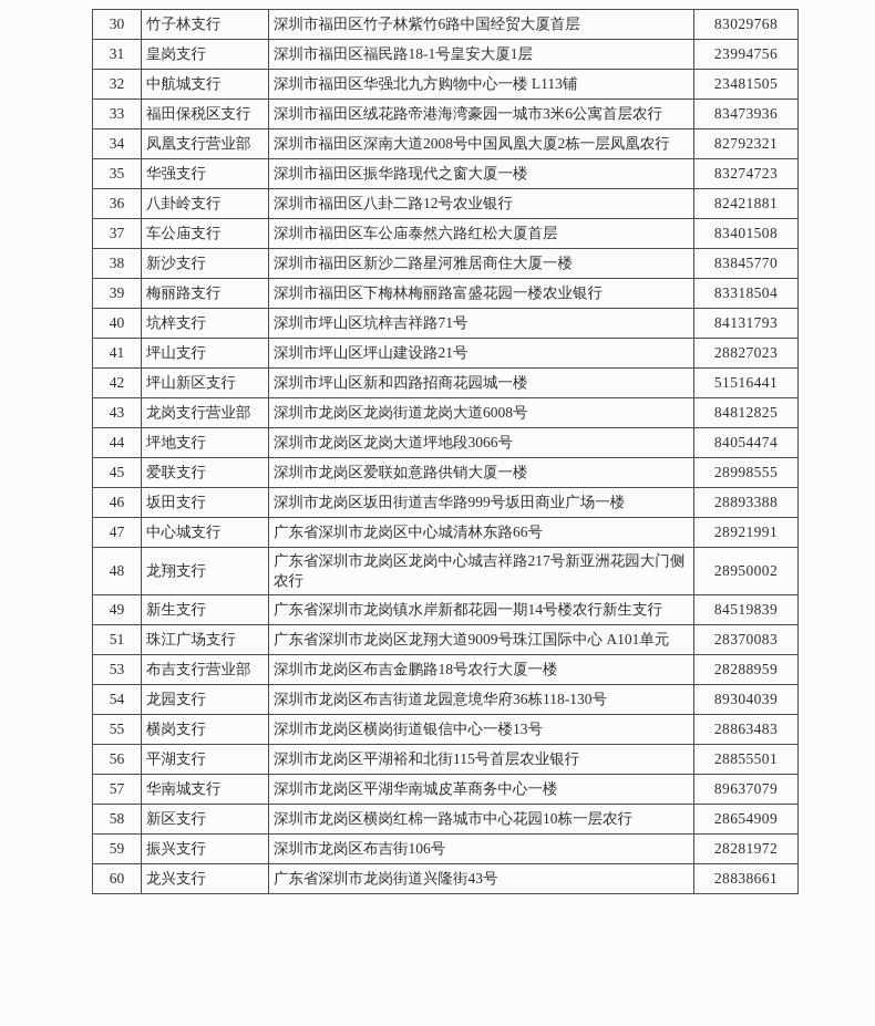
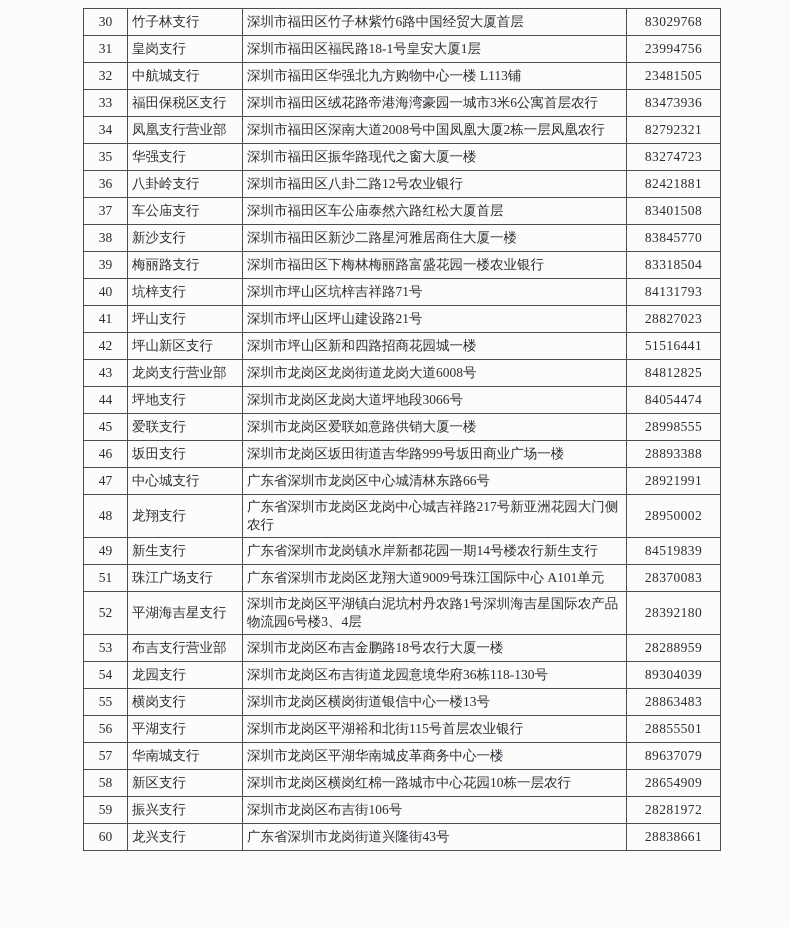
  30	竹子林支行	深圳市福田区竹子林紫竹6路中国经贸大厦首层	83029768
  31	皇岗支行	深圳市福田区福民路18-1号皇安大厦1层	23994756
  32	中航城支行	深圳市福田区华强北九方购物中心一楼 L113铺	23481505
  33	福田保税区支行	深圳市福田区绒花路帝港海湾豪园一城市3米6公寓首层农行	83473936
  34	凤凰支行营业部	深圳市福田区深南大道2008号中国凤凰大厦2栋一层凤凰农行	82792321
  35	华强支行	深圳市福田区振华路现代之窗大厦一楼	83274723
  36	八卦岭支行	深圳市福田区八卦二路12号农业银行	82421881
  37	车公庙支行	深圳市福田区车公庙泰然六路红松大厦首层	83401508
  38	新沙支行	深圳市福田区新沙二路星河雅居商住大厦一楼	83845770
  39	梅丽路支行	深圳市福田区下梅林梅丽路富盛花园一楼农业银行	83318504
  40	坑梓支行	深圳市坪山区坑梓吉祥路71号	84131793
  41	坪山支行	深圳市坪山区坪山建设路21号	28827023
  42	坪山新区支行	深圳市坪山区新和四路招商花园城一楼	51516441
  43	龙岗支行营业部	深圳市龙岗区龙岗街道龙岗大道6008号	84812825
  44	坪地支行	深圳市龙岗区龙岗大道坪地段3066号	84054474
  45	爱联支行	深圳市龙岗区爱联如意路供销大厦一楼	28998555
  46	坂田支行	深圳市龙岗区坂田街道吉华路999号坂田商业广场一楼	28893388
  47	中心城支行	广东省深圳市龙岗区中心城清林东路66号	28921991
  48	龙翔支行	广东省深圳市龙岗区龙岗中心城吉祥路217号新亚洲花园大门侧农行	28950002
  49	新生支行	广东省深圳市龙岗镇水岸新都花园一期14号楼农行新生支行	84519839
  51	珠江广场支行	广东省深圳市龙岗区龙翔大道9009号珠江国际中心 A101单元	28370083
+ 52	平湖海吉星支行	深圳市龙岗区平湖镇白泥坑村丹农路1号深圳海吉星国际农产品物流园6号楼3、4层	28392180
  53	布吉支行营业部	深圳市龙岗区布吉金鹏路18号农行大厦一楼	28288959
  54	龙园支行	深圳市龙岗区布吉街道龙园意境华府36栋118-130号	89304039
  55	横岗支行	深圳市龙岗区横岗街道银信中心一楼13号	28863483
  56	平湖支行	深圳市龙岗区平湖裕和北街115号首层农业银行	28855501
  57	华南城支行	深圳市龙岗区平湖华南城皮革商务中心一楼	89637079
  58	新区支行	深圳市龙岗区横岗红棉一路城市中心花园10栋一层农行	28654909
  59	振兴支行	深圳市龙岗区布吉街106号	28281972
  60	龙兴支行	广东省深圳市龙岗街道兴隆街43号	28838661
